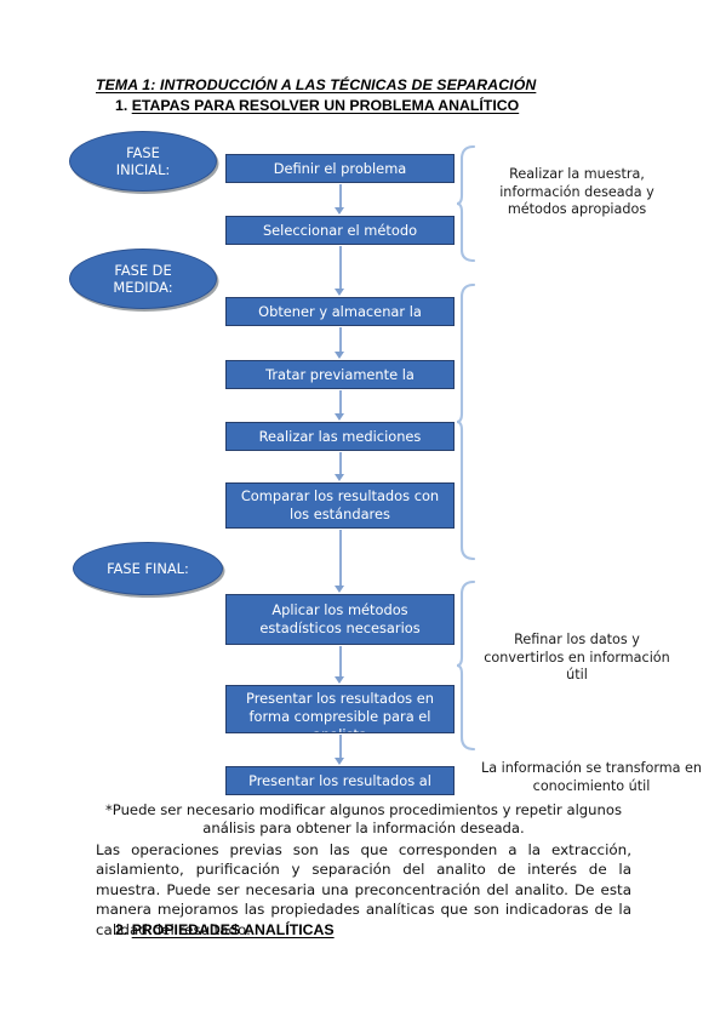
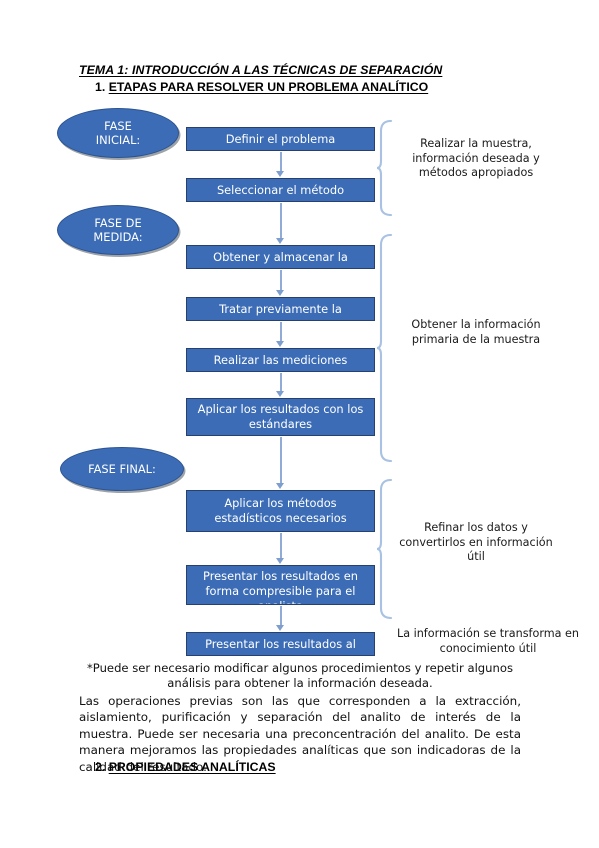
  TEMA 1: INTRODUCCIÓN A LAS TÉCNICAS DE SEPARACIÓN
  1. ETAPAS PARA RESOLVER UN PROBLEMA ANALÍTICO
  2. PROPIEDADES ANALÍTICAS
  FASE
  INICIAL:
  FASE DE
  MEDIDA:
  FASE FINAL:
  Definir el problema
  Seleccionar el método
  Obtener y almacenar la
  Tratar previamente la
  Realizar las mediciones
- Comparar los resultados con los estándares
+ Aplicar los resultados con los estándares
  Aplicar los métodos estadísticos necesarios
  Presentar los resultados en forma compresible para el
  Presentar los resultados al
  Realizar la muestra, información deseada y métodos apropiados
+ Obtener la información primaria de la muestra
  Refinar los datos y convertirlos en información útil
  La información se transforma en conocimiento útil
  *Puede ser necesario modificar algunos procedimientos y repetir algunos análisis para obtener la información deseada.
  Las operaciones previas son las que corresponden a la extracción, aislamiento, purificación y separación del analito de interés de la muestra. Puede ser necesaria una preconcentración del analito. De esta manera mejoramos las propiedades analíticas que son indicadoras de la calidad del resultado.
